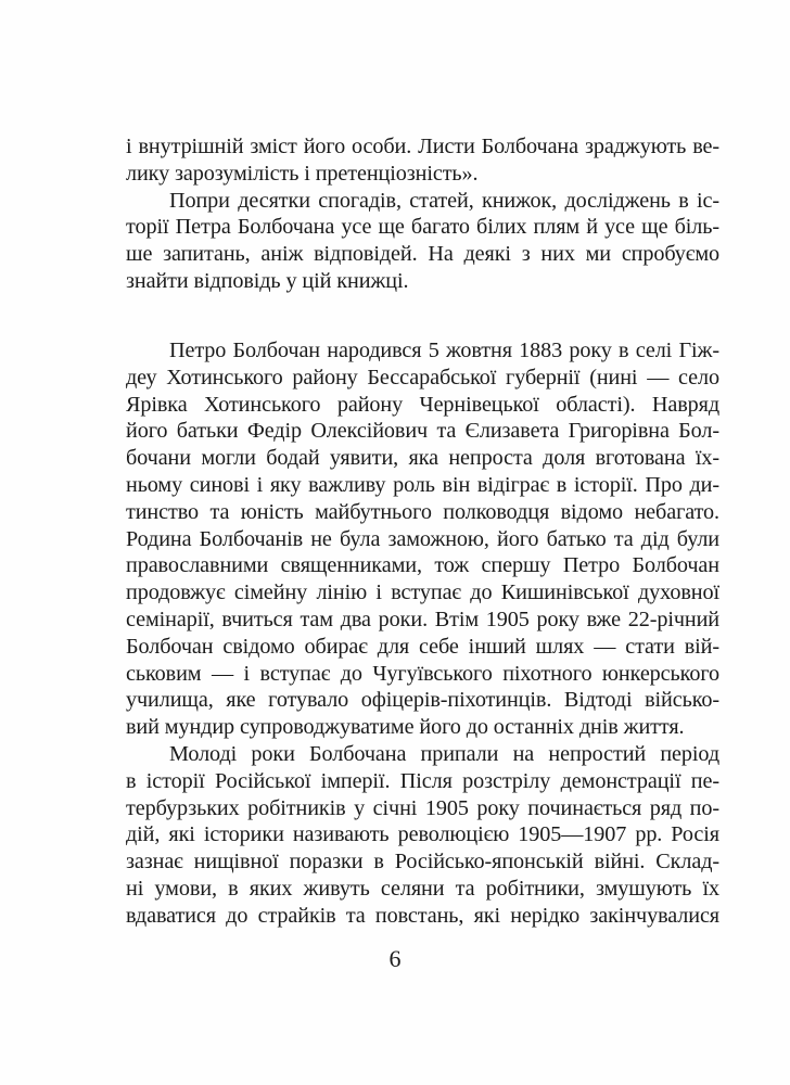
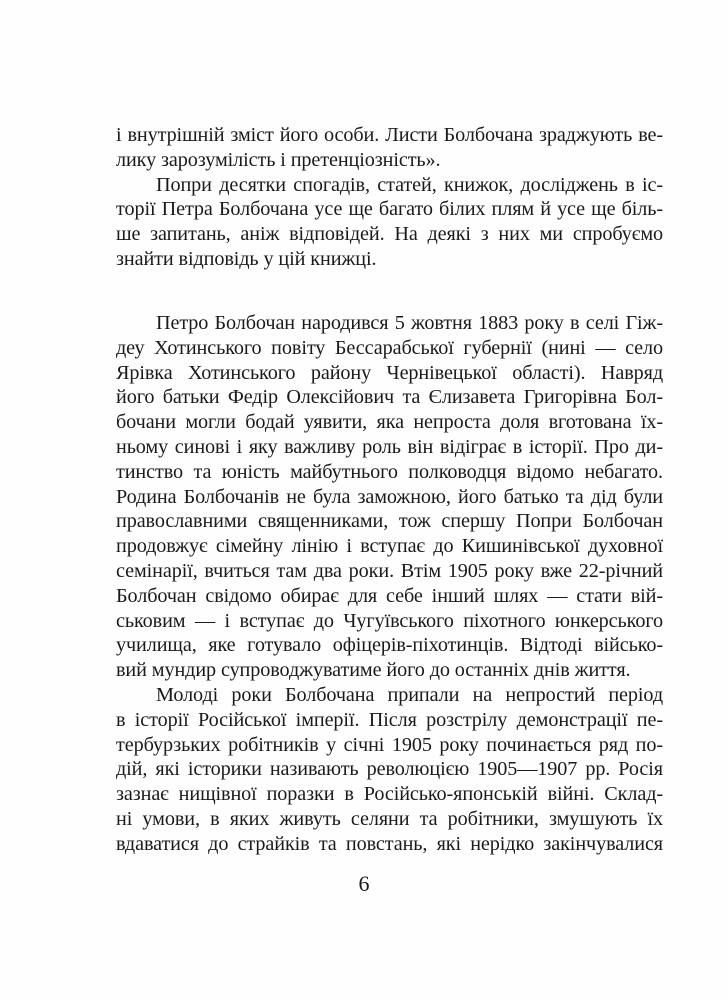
  і внутрішній зміст його особи. Листи Болбочана зраджують ве-
  лику зарозумілість і претенціозність».
  Попри десятки спогадів, статей, книжок, досліджень в іс-
  торії Петра Болбочана усе ще багато білих плям й усе ще біль-
  ше запитань, аніж відповідей. На деякі з них ми спробуємо
  знайти відповідь у цій книжці.
  Петро Болбочан народився 5 жовтня 1883 року в селі Гіж-
- деу Хотинського району Бессарабської губернії (нині — село
+ деу Хотинського повіту Бессарабської губернії (нині — село
  Ярівка Хотинського району Чернівецької області). Навряд
  його батьки Федір Олексійович та Єлизавета Григорівна Бол-
  бочани могли бодай уявити, яка непроста доля вготована їх-
  ньому синові і яку важливу роль він відіграє в історії. Про ди-
  тинство та юність майбутнього полководця відомо небагато.
  Родина Болбочанів не була заможною, його батько та дід були
- православними священниками, тож спершу Петро Болбочан
+ православними священниками, тож спершу Попри Болбочан
  продовжує сімейну лінію і вступає до Кишинівської духовної
  семінарії, вчиться там два роки. Втім 1905 року вже 22-річний
  Болбочан свідомо обирає для себе інший шлях — стати вій-
  ськовим — і вступає до Чугуївського піхотного юнкерського
  училища, яке готувало офіцерів-піхотинців. Відтоді військо-
  вий мундир супроводжуватиме його до останніх днів життя.
  Молоді роки Болбочана припали на непростий період
  в історії Російської імперії. Після розстрілу демонстрації пе-
  тербурзьких робітників у січні 1905 року починається ряд по-
  дій, які історики називають революцією 1905—1907 рр. Росія
  зазнає нищівної поразки в Російсько-японській війні. Склад-
  ні умови, в яких живуть селяни та робітники, змушують їх
  вдаватися до страйків та повстань, які нерідко закінчувалися
  6
